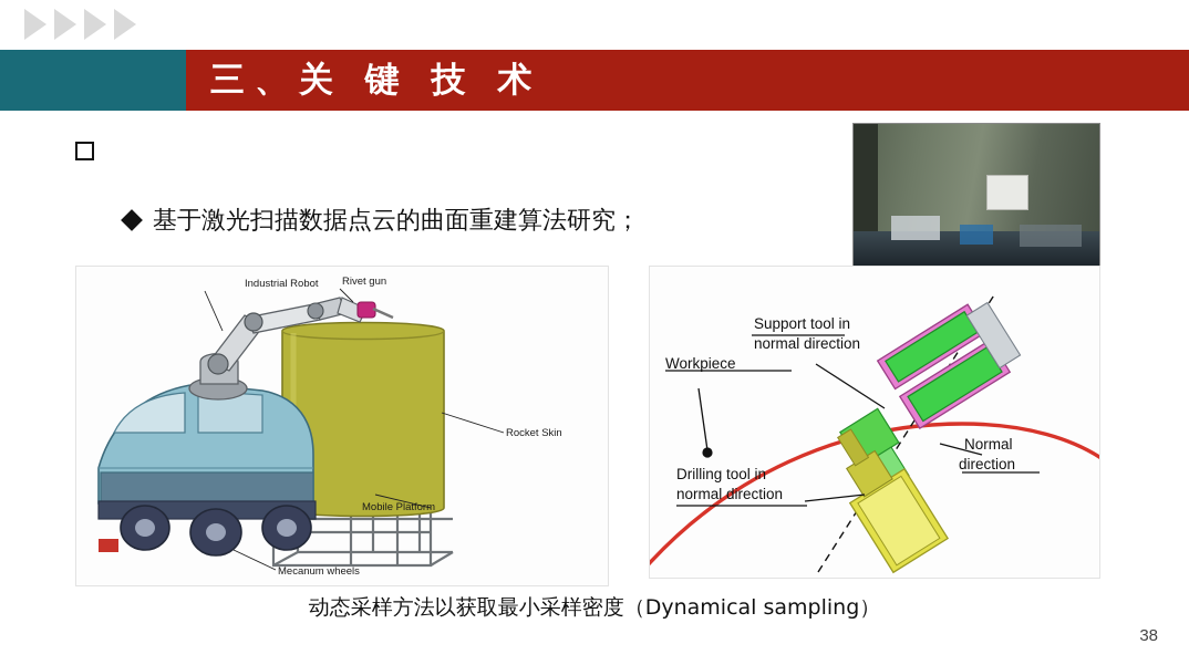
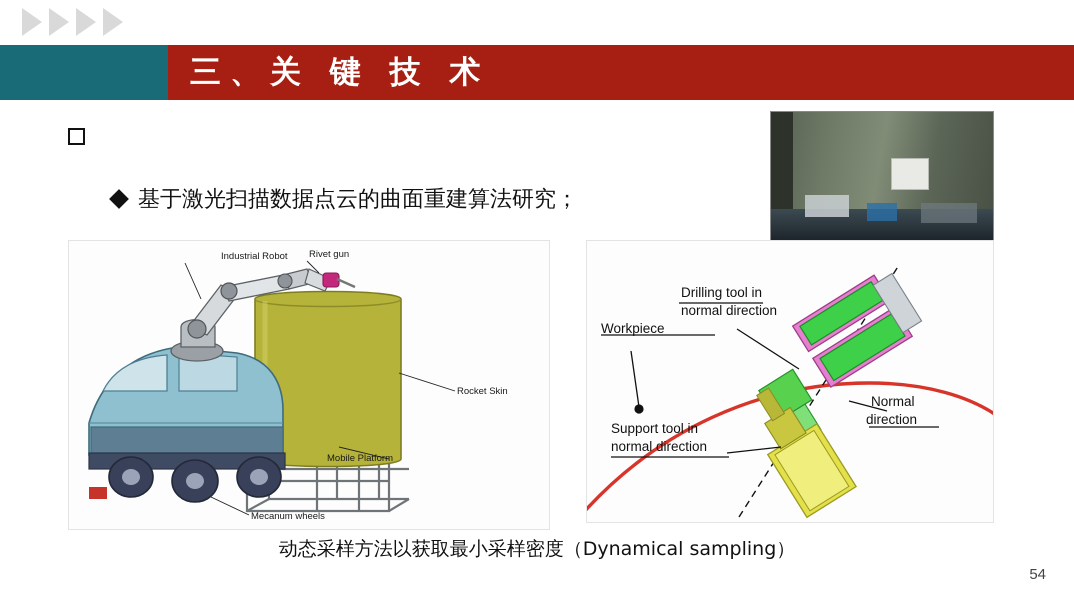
  三、关 键 技 术
  基于激光扫描数据点云的曲面重建算法研究；
  Industrial Robot
  Rivet gun
  Rocket Skin
  Mobile Platform
  Mecanum wheels
  Workpiece
- Support tool in
+ Drilling tool in
  normal direction
  Normal
  direction
- Drilling tool in
+ Support tool in
  normal direction
  动态采样方法以获取最小采样密度（Dynamical sampling）
- 38
+ 54
